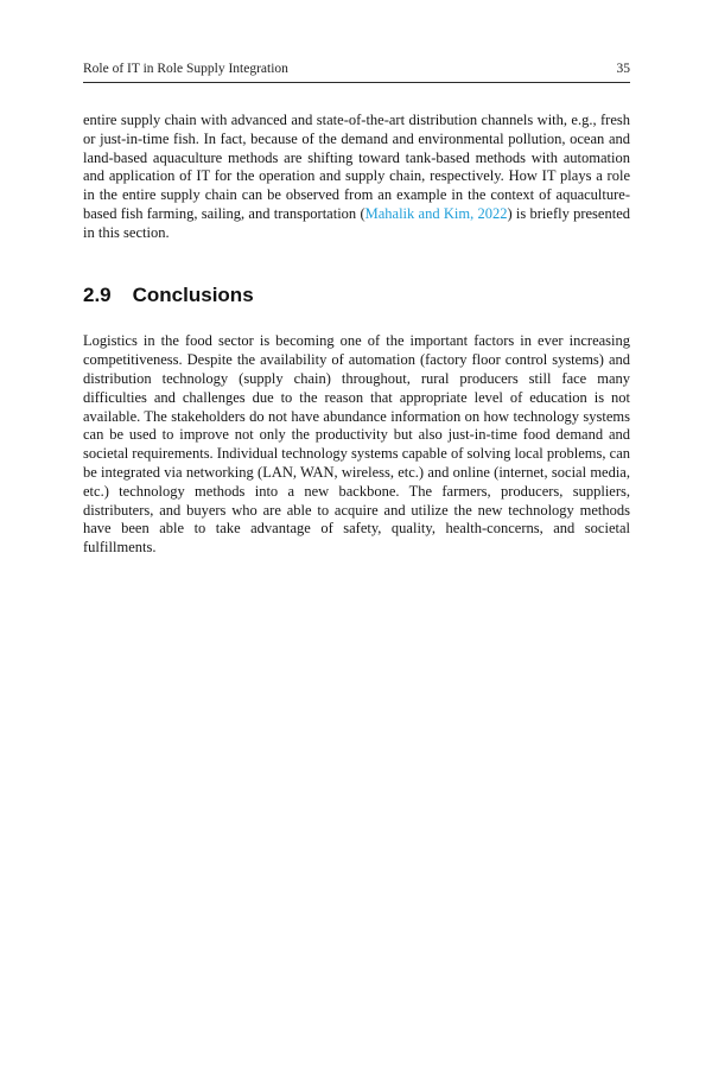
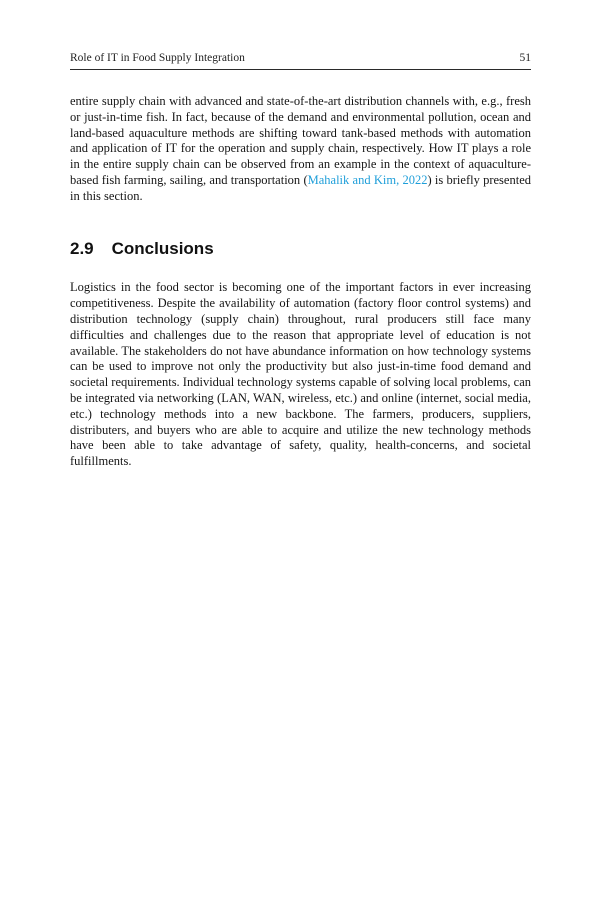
- Role of IT in Role Supply Integration
+ Role of IT in Food Supply Integration
- 35
+ 51
  entire supply chain with advanced and state-of-the-art distribution channels with, e.g., fresh or just-in-time fish. In fact, because of the demand and environmental pollution, ocean and land-based aquaculture methods are shifting toward tank-based methods with automation and application of IT for the operation and supply chain, respectively. How IT plays a role in the entire supply chain can be observed from an example in the context of aquaculture-based fish farming, sailing, and transportation (Mahalik and Kim, 2022) is briefly presented in this section.
  2.9 Conclusions
  Logistics in the food sector is becoming one of the important factors in ever increasing competitiveness. Despite the availability of automation (factory floor control systems) and distribution technology (supply chain) throughout, rural producers still face many difficulties and challenges due to the reason that appropriate level of education is not available. The stakeholders do not have abundance information on how technology systems can be used to improve not only the productivity but also just-in-time food demand and societal requirements. Individual technology systems capable of solving local problems, can be integrated via networking (LAN, WAN, wireless, etc.) and online (internet, social media, etc.) technology methods into a new backbone. The farmers, producers, suppliers, distributers, and buyers who are able to acquire and utilize the new technology methods have been able to take advantage of safety, quality, health-concerns, and societal fulfillments.
